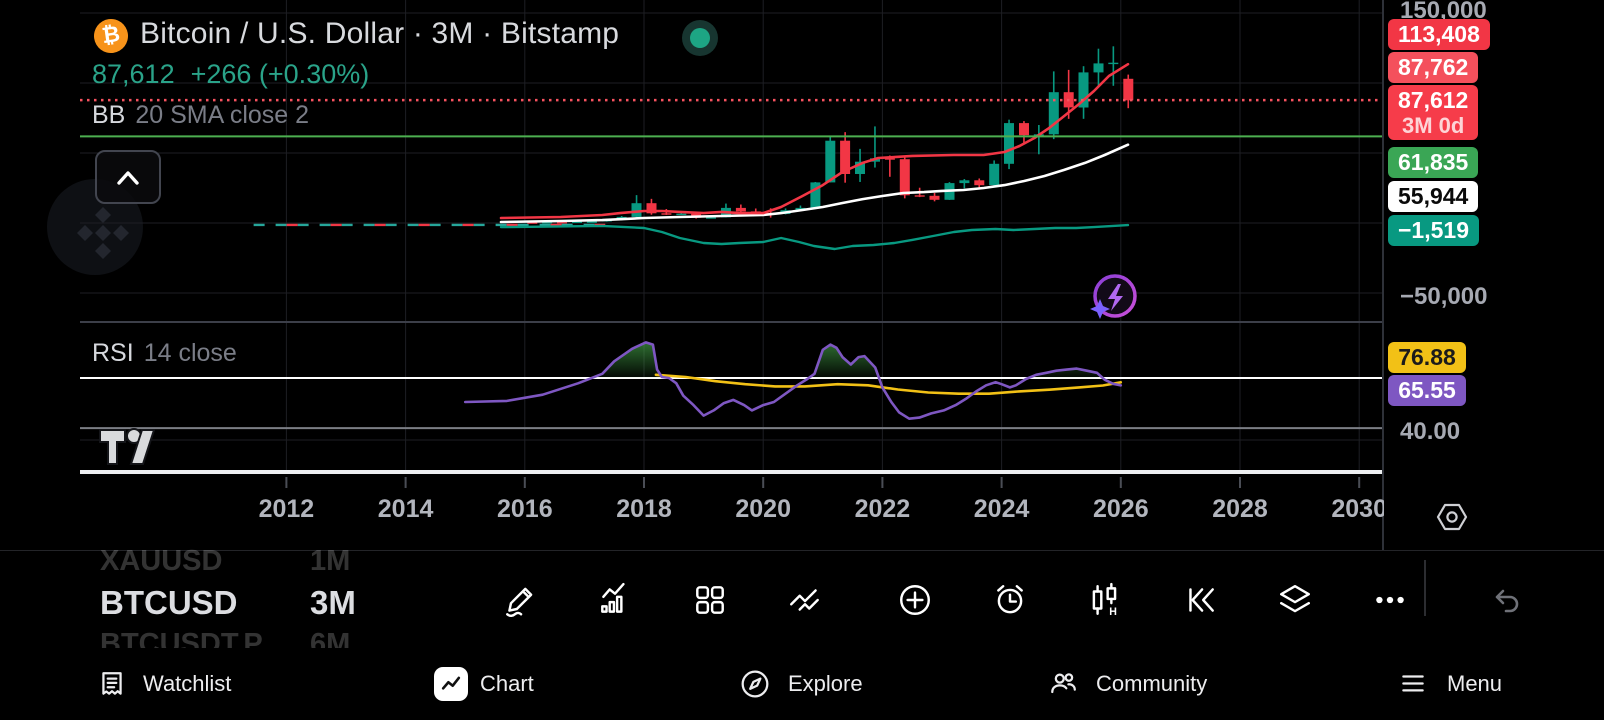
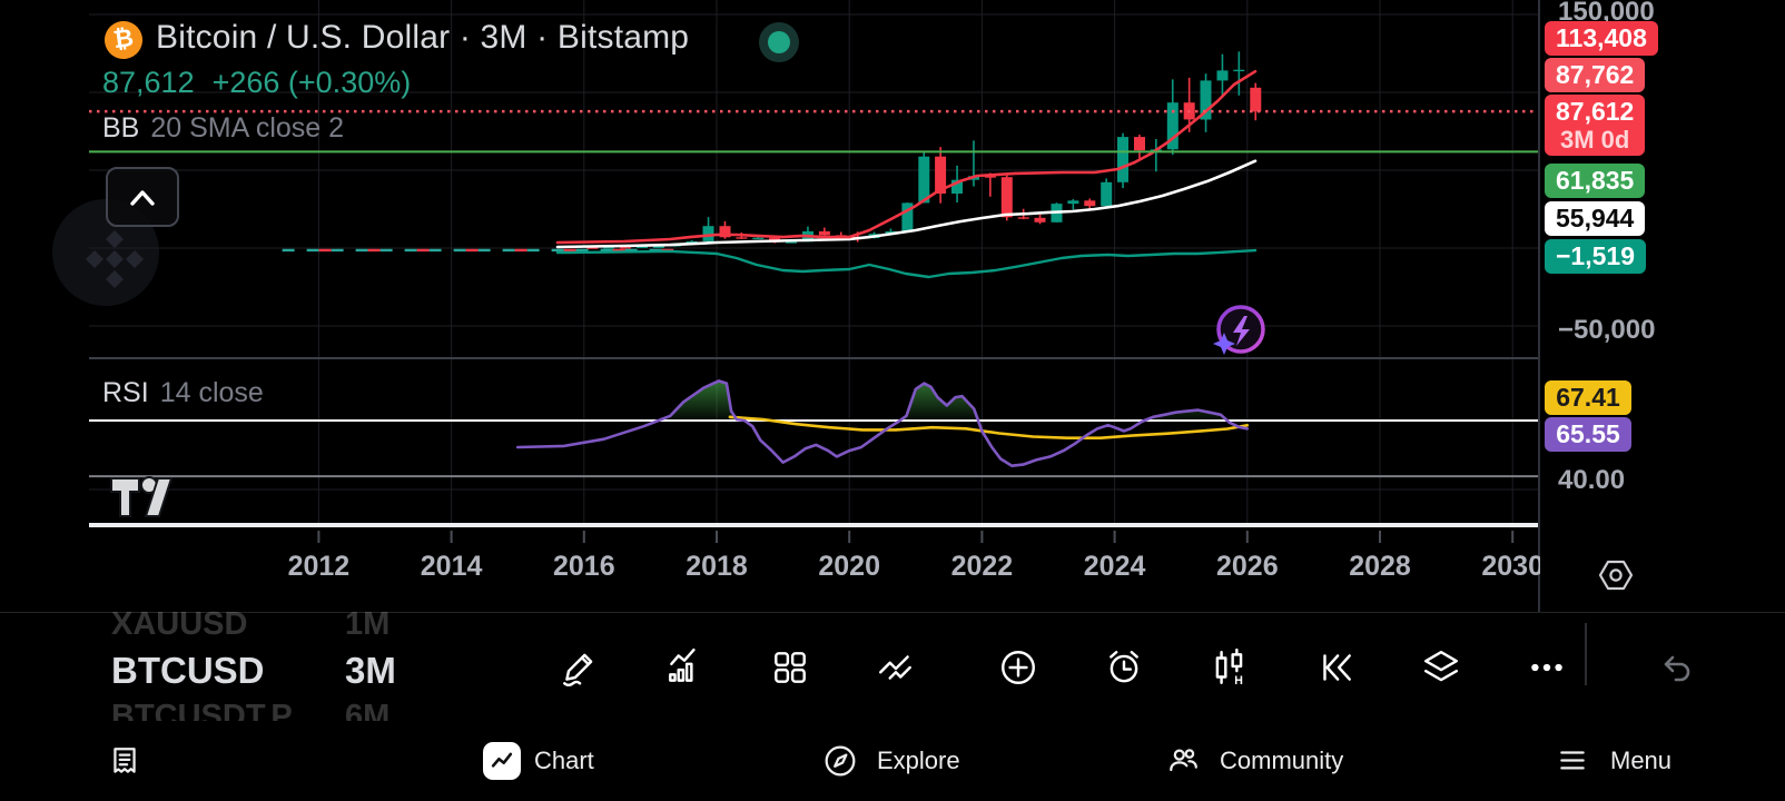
  2012
  2014
  2016
  2018
  2020
  2022
  2024
  2026
  2028
  2030
  Bitcoin / U.S. Dollar · 3M · Bitstamp
  87,612 +266 (+0.30%)
  BB 20 SMA close 2
  RSI 14 close
  150,000
  −50,000
  40.00
  113,408
  87,762
  87,612
  3M 0d
  61,835
  55,944
  −1,519
- 76.88
+ 67.41
  65.55
  XAUUSD
  1M
  BTCUSD
  3M
  BTCUSDT.P
  6M
  H
- Watchlist
  Chart
  Explore
  Community
  Menu
